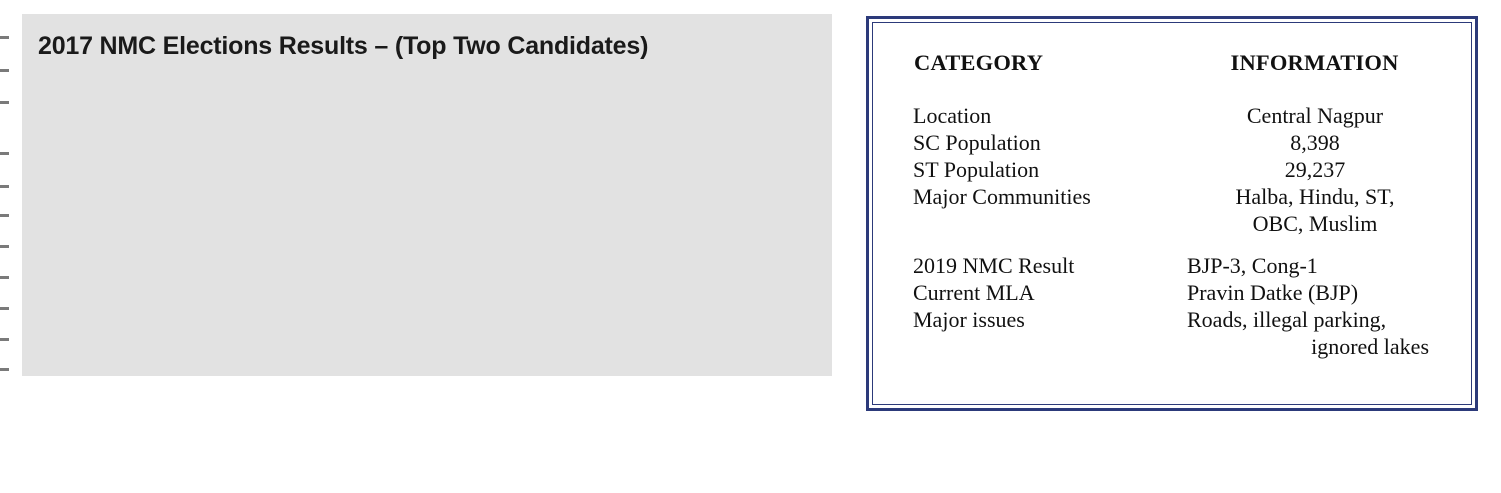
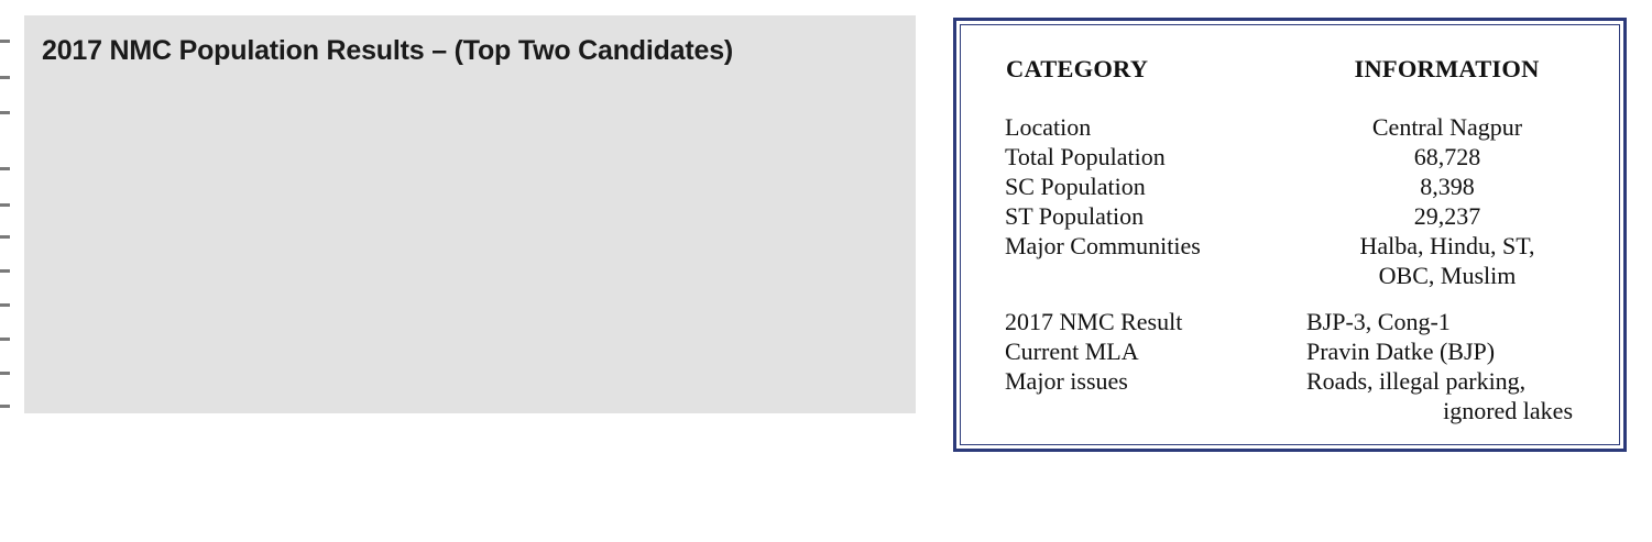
- 2017 NMC Elections Results – (Top Two Candidates)
+ 2017 NMC Population Results – (Top Two Candidates)
  CATEGORY	INFORMATION
  Location	Central Nagpur
+ Total Population	68,728
  SC Population	8,398
  ST Population	29,237
  Major Communities	Halba, Hindu, ST,
  	OBC, Muslim
- 2019 NMC Result	BJP-3, Cong-1
+ 2017 NMC Result	BJP-3, Cong-1
  Current MLA	Pravin Datke (BJP)
  Major issues	Roads, illegal parking,
  	ignored lakes
